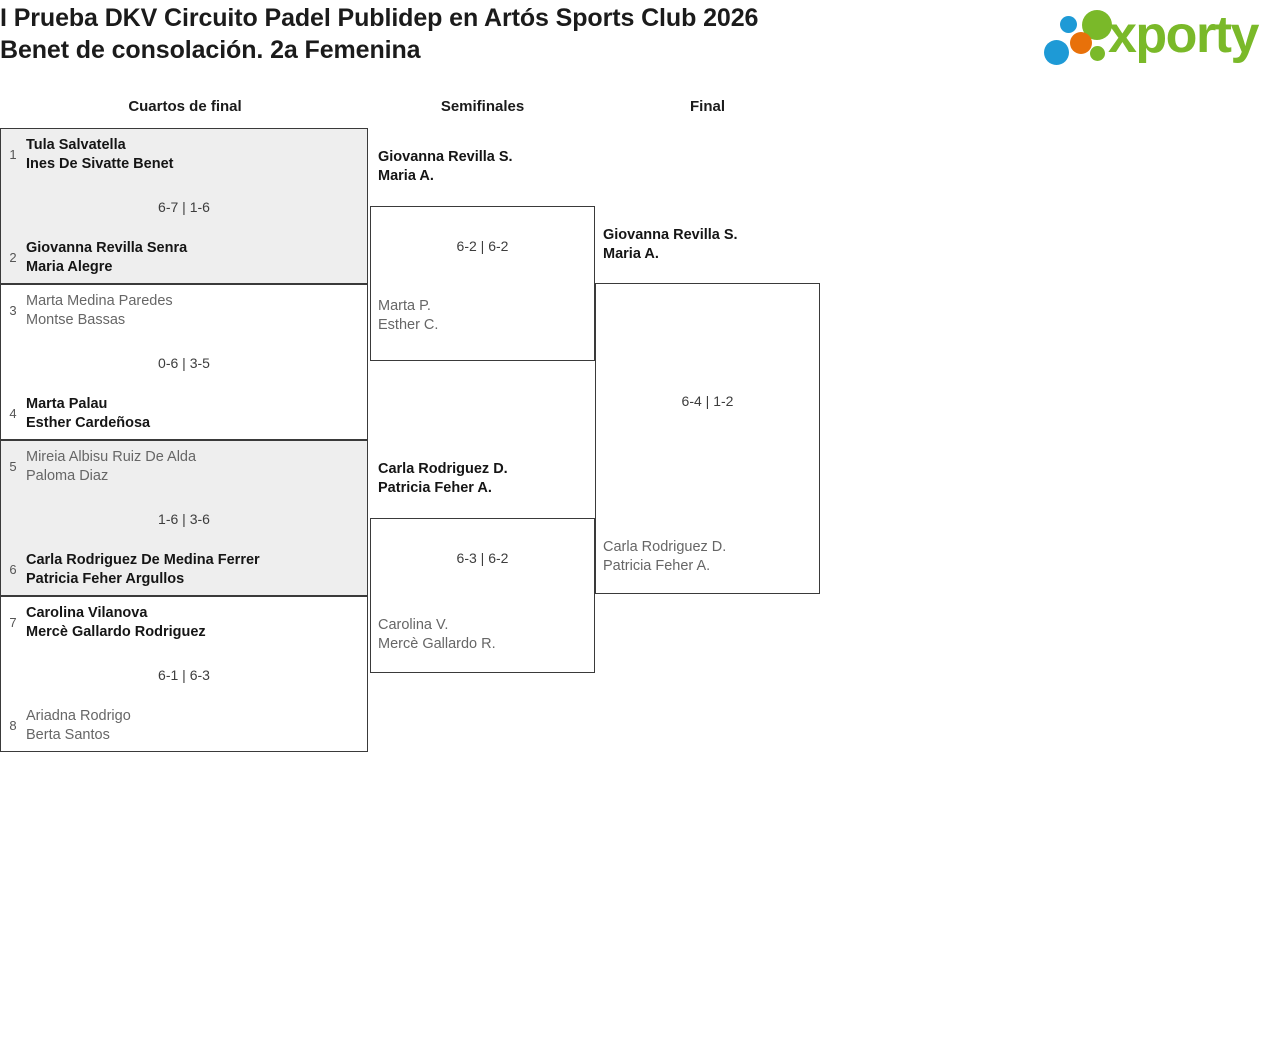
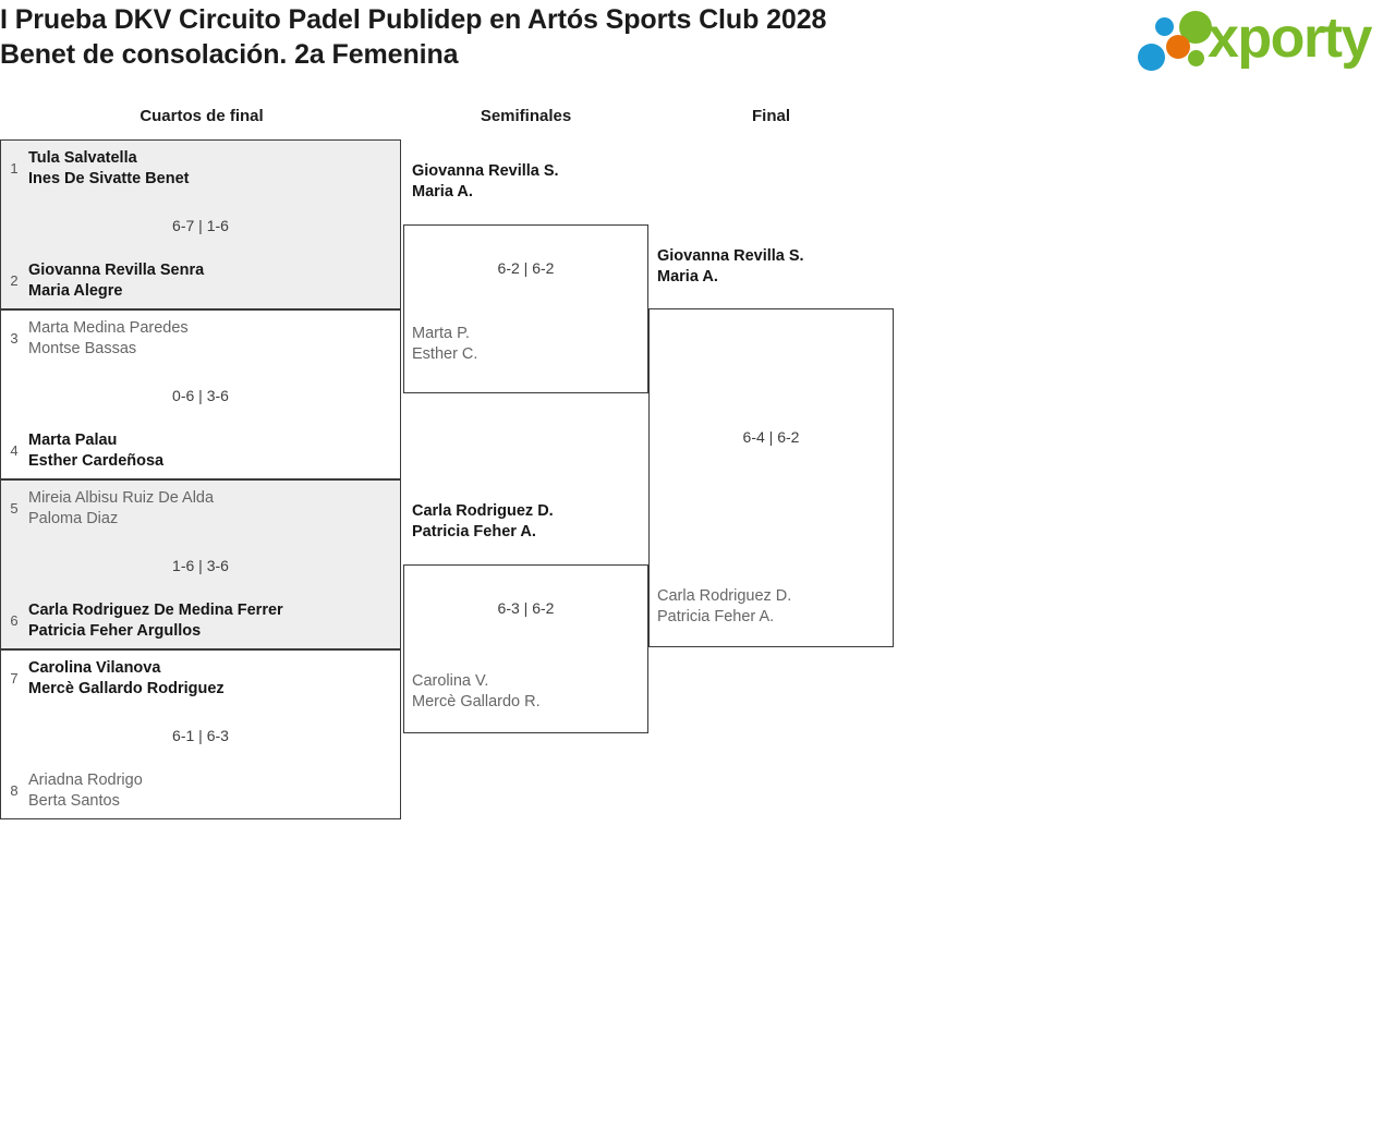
- I Prueba DKV Circuito Padel Publidep en Artós Sports Club 2026
+ I Prueba DKV Circuito Padel Publidep en Artós Sports Club 2028
  Benet de consolación. 2a Femenina
  xporty
  Cuartos de final
  Semifinales
  Final
  1
  Tula Salvatella
  Ines De Sivatte Benet
  6-7 | 1-6
  2
  Giovanna Revilla Senra
  Maria Alegre
  3
  Marta Medina Paredes
  Montse Bassas
- 0-6 | 3-5
+ 0-6 | 3-6
  4
  Marta Palau
  Esther Cardeñosa
  5
  Mireia Albisu Ruiz De Alda
  Paloma Diaz
  1-6 | 3-6
  6
  Carla Rodriguez De Medina Ferrer
  Patricia Feher Argullos
  7
  Carolina Vilanova
  Mercè Gallardo Rodriguez
  6-1 | 6-3
  8
  Ariadna Rodrigo
  Berta Santos
  Giovanna Revilla S.
  Maria A.
  6-2 | 6-2
  Marta P.
  Esther C.
  Carla Rodriguez D.
  Patricia Feher A.
  6-3 | 6-2
  Carolina V.
  Mercè Gallardo R.
  Giovanna Revilla S.
  Maria A.
- 6-4 | 1-2
+ 6-4 | 6-2
  Carla Rodriguez D.
  Patricia Feher A.
